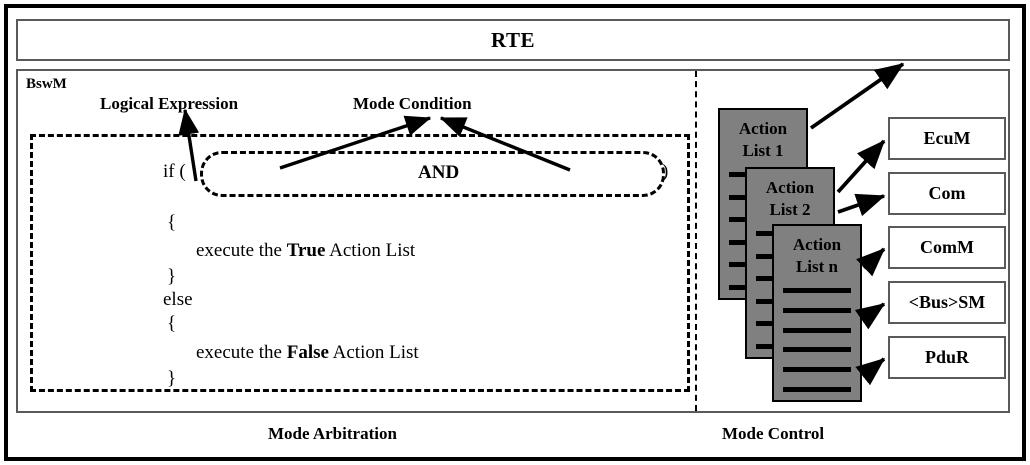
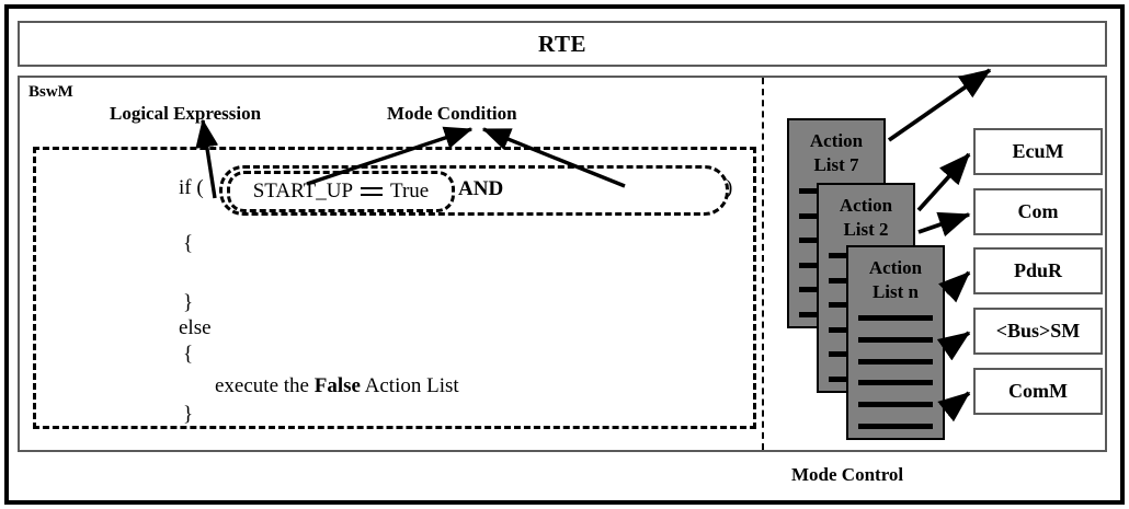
  RTE
  BswM
  Logical Expression
  Mode Condition
  if (
+ START_UP
+ True
  AND
  )
  {
- execute the True Action List
  }
  else
  {
  execute the False Action List
  }
  Action
- List 1
+ List 7
  Action
  List 2
  Action
  List n
  EcuM
  Com
- ComM
+ PduR
  <Bus>SM
- PduR
+ ComM
- Mode Arbitration
  Mode Control
